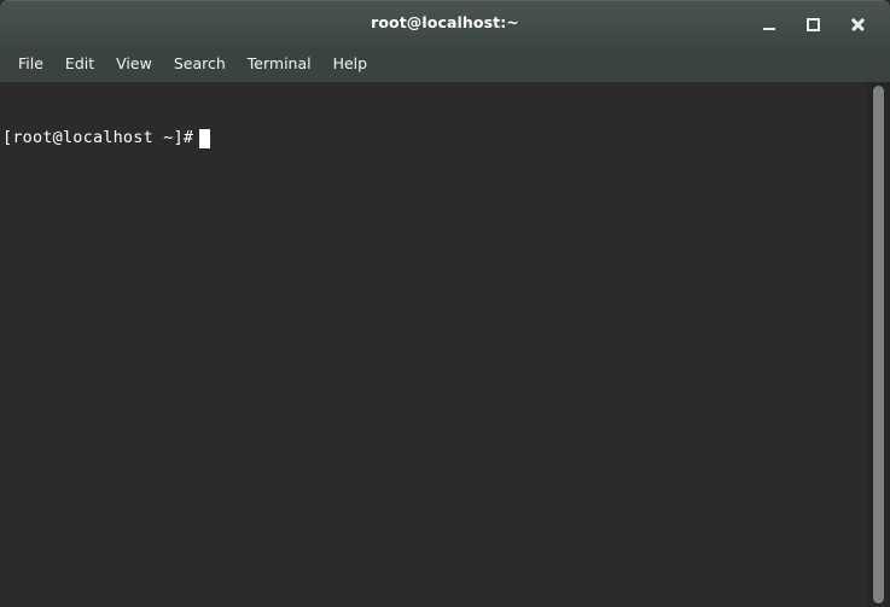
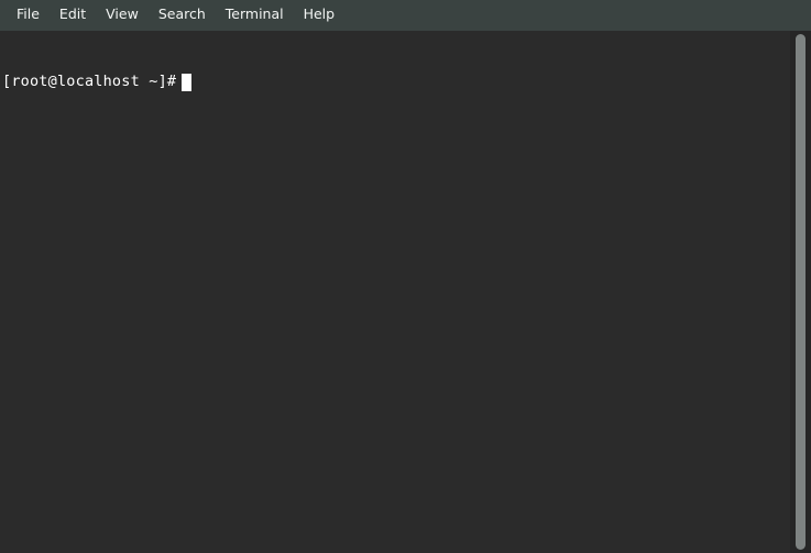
- root@localhost:~
  File
  Edit
  View
  Search
  Terminal
  Help
  [root@localhost ~]#
